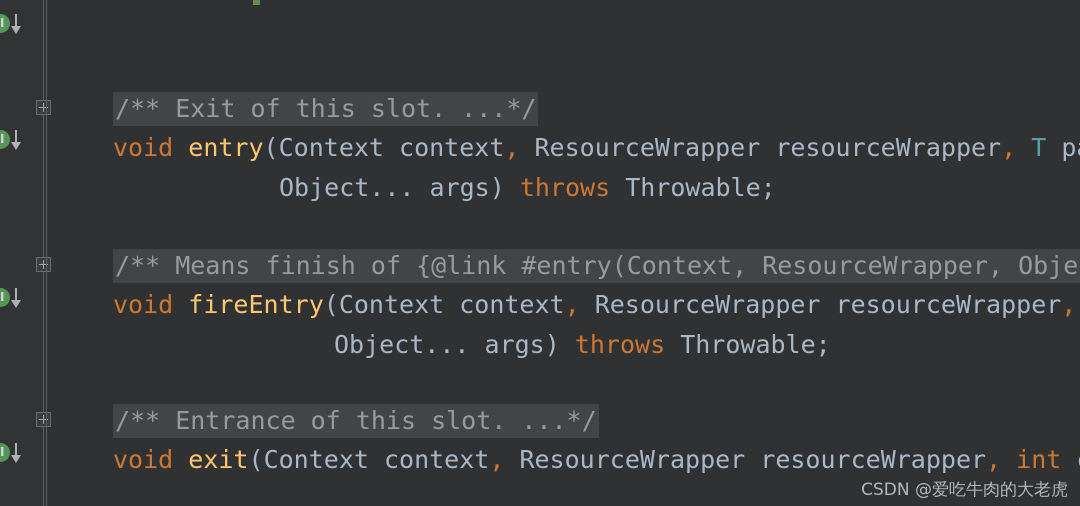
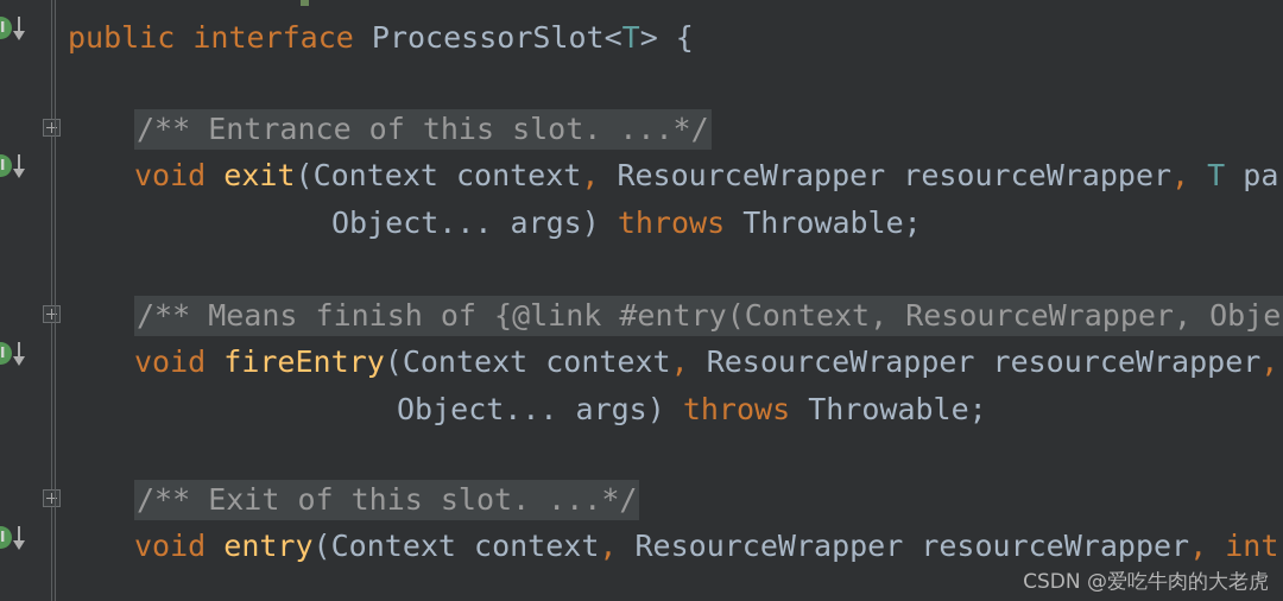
+ public interface ProcessorSlot<T> {
- /** Exit of this slot. ...*/
+ /** Entrance of this slot. ...*/
- void entry(Context context, ResourceWrapper resourceWrapper, T p
+ void exit(Context context, ResourceWrapper resourceWrapper, T pa
  Object... args) throws Throwable;
  /** Means finish of {@link #entry(Context, ResourceWrapper, Obje
  void fireEntry(Context context, ResourceWrapper resourceWrapper,
  Object... args) throws Throwable;
- /** Entrance of this slot. ...*/
+ /** Exit of this slot. ...*/
- void exit(Context context, ResourceWrapper resourceWrapper, int
+ void entry(Context context, ResourceWrapper resourceWrapper, int
  I
  I
  I
  I
  CSDN @爱吃牛肉的大老虎
